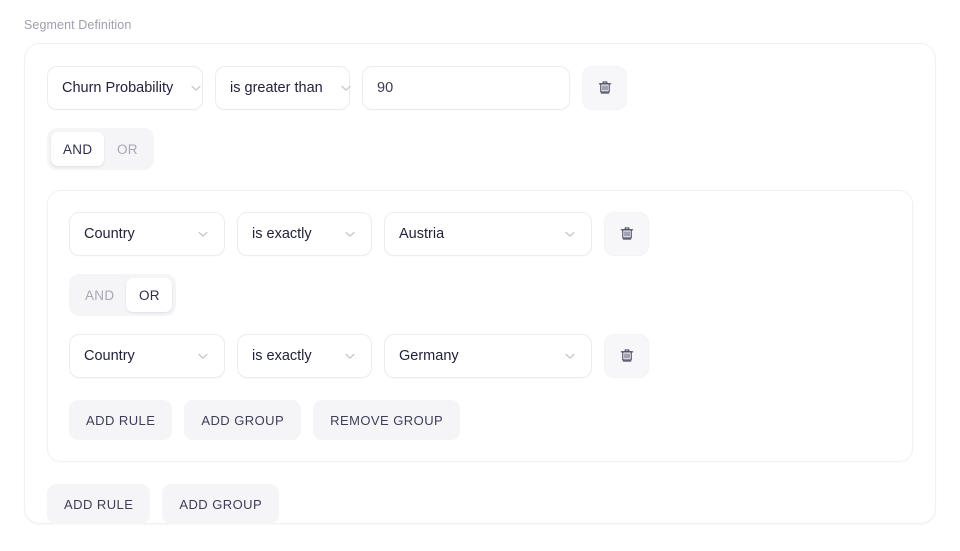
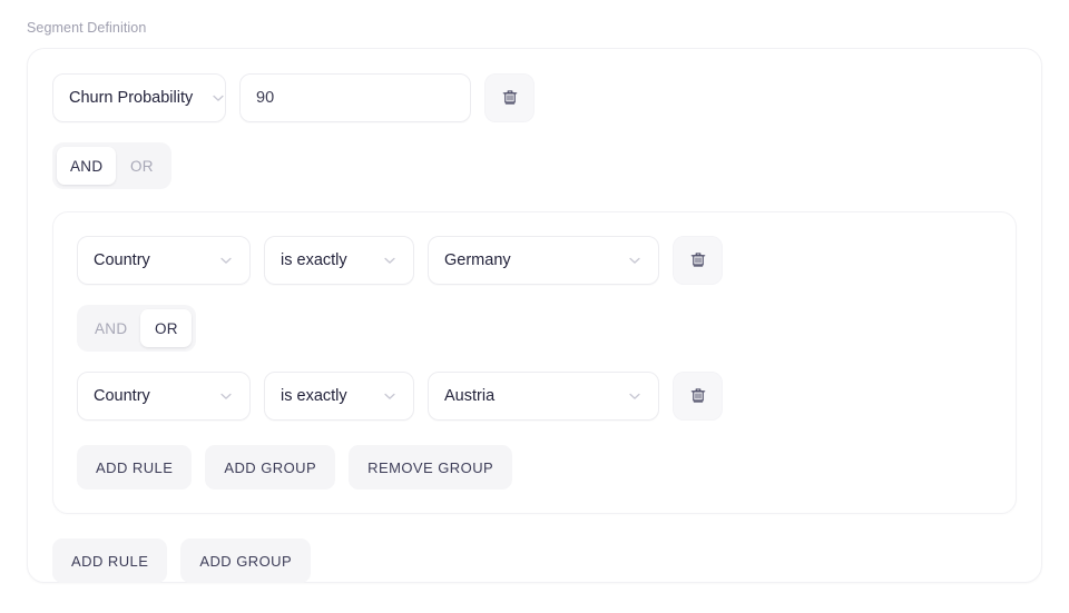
  Segment Definition
  Churn Probability
- is greater than
  90
  AND
  OR
  Country
  is exactly
- Austria
+ Germany
  AND
  OR
  Country
  is exactly
- Germany
+ Austria
  ADD RULE
  ADD GROUP
  REMOVE GROUP
  ADD RULE
  ADD GROUP
